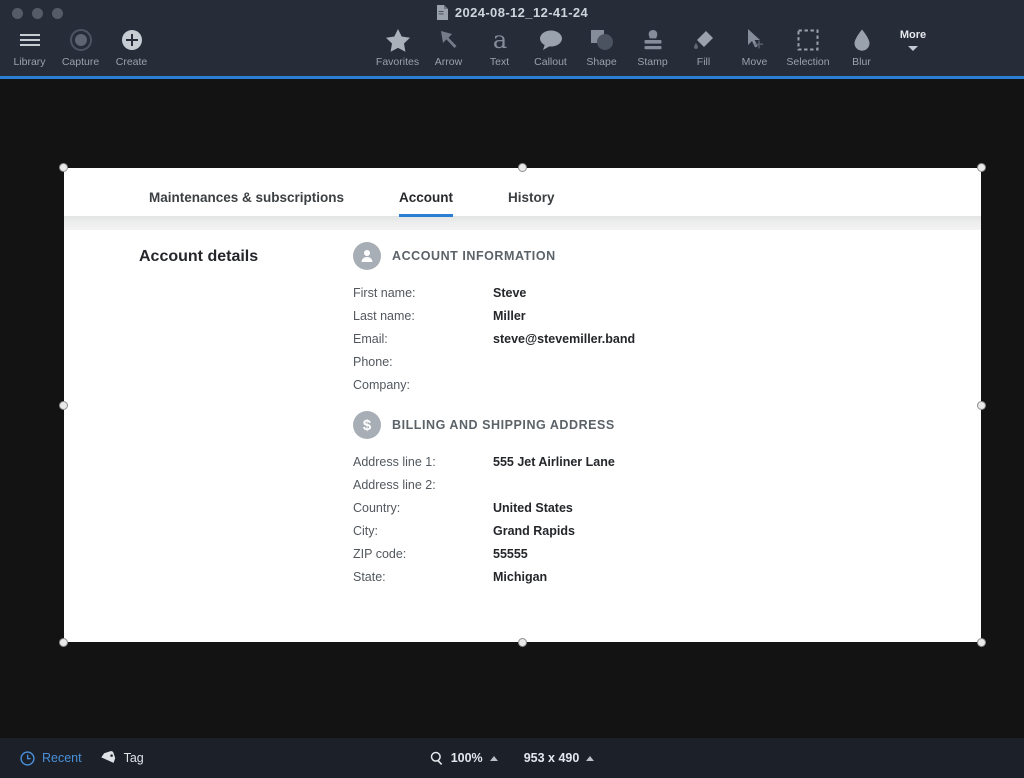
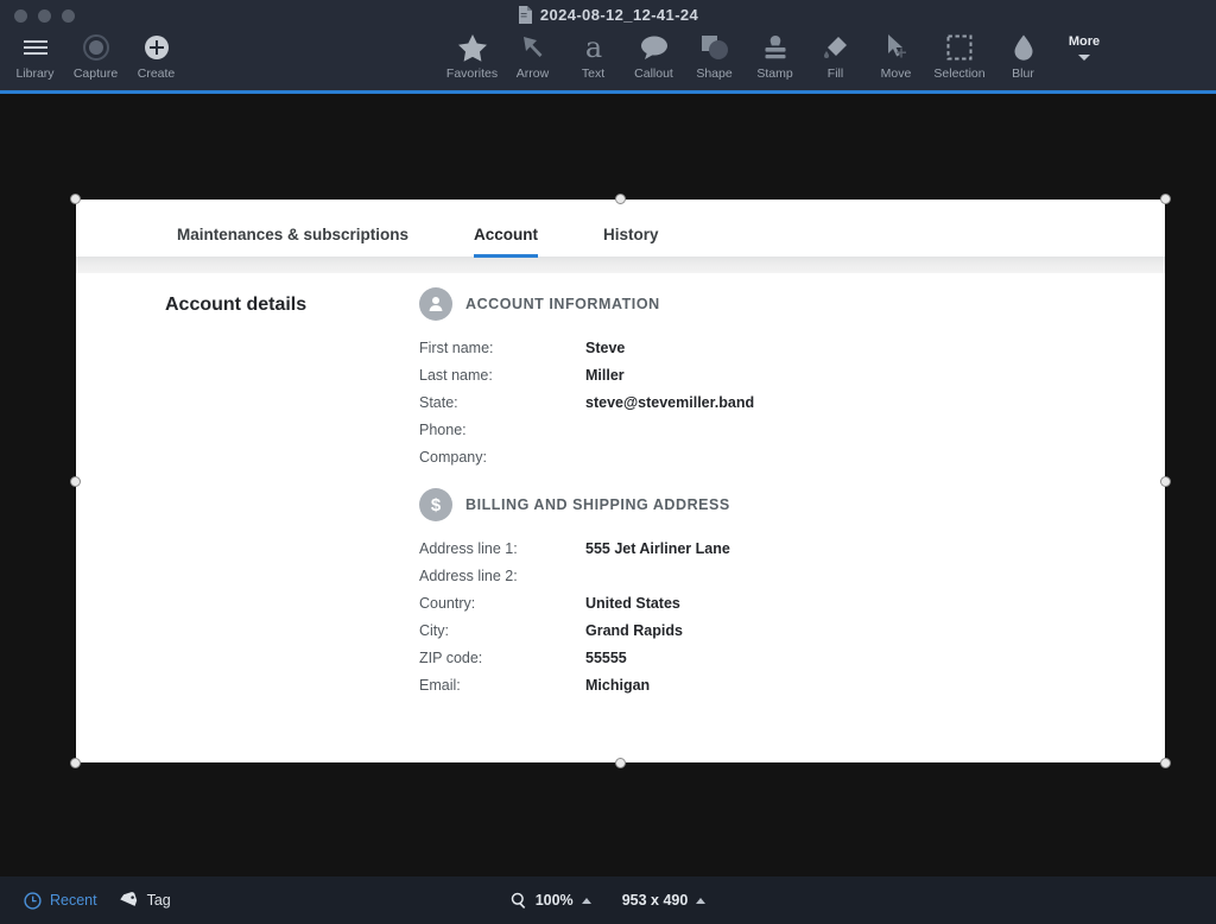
  2024-08-12_12-41-24
  Library
  Capture
  Create
  Favorites
  Arrow
  a
  Text
  Callout
  Shape
  Stamp
  Fill
  Move
  Selection
  Blur
  More
  Maintenances & subscriptions
  Account
  History
  Account details
  ACCOUNT INFORMATION
  First name:
  Steve
  Last name:
  Miller
- Email:
+ State:
  steve@stevemiller.band
  Phone:
  Company:
  $
  BILLING AND SHIPPING ADDRESS
  Address line 1:
  555 Jet Airliner Lane
  Address line 2:
  Country:
  United States
  City:
  Grand Rapids
  ZIP code:
  55555
- State:
+ Email:
  Michigan
  Recent
  Tag
  100%
  953 x 490
